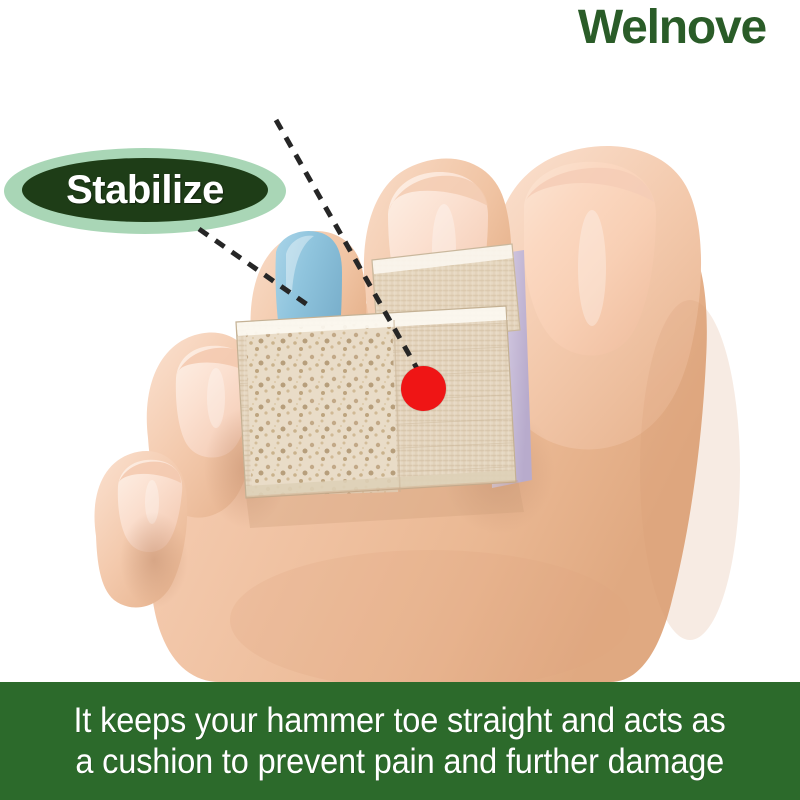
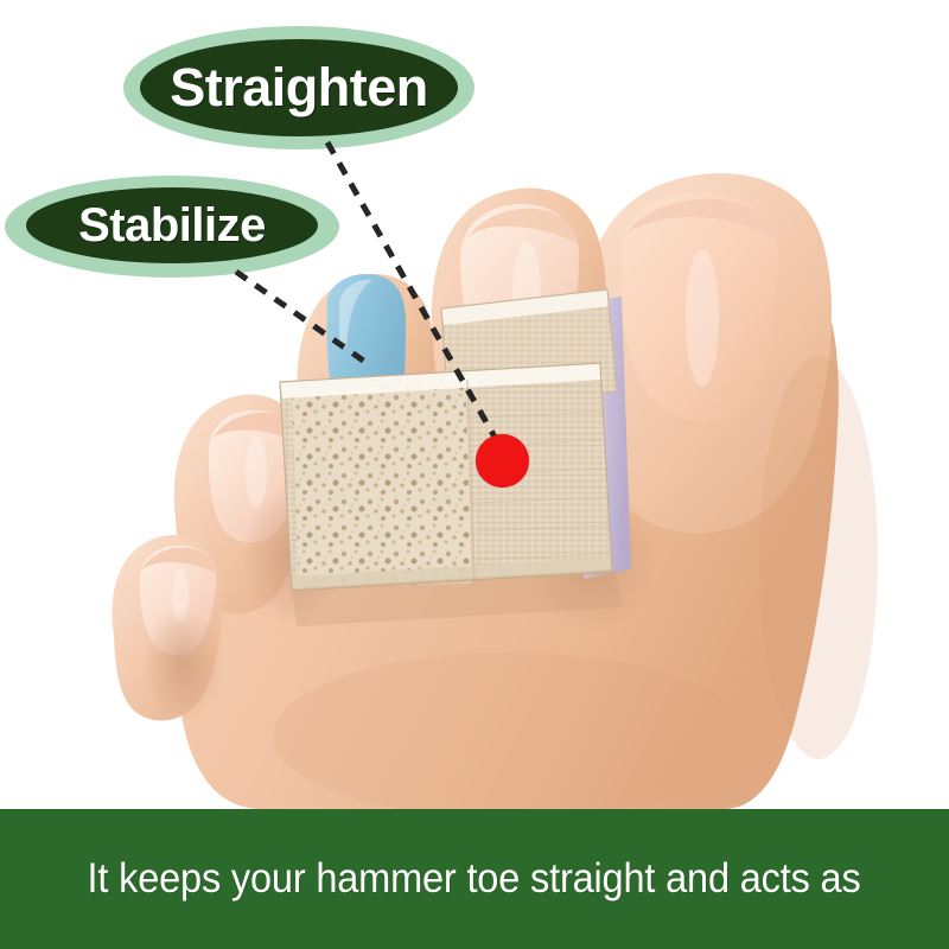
+ Straighten
  Stabilize
- Welnove
  It keeps your hammer toe straight and acts as
- a cushion to prevent pain and further damage
